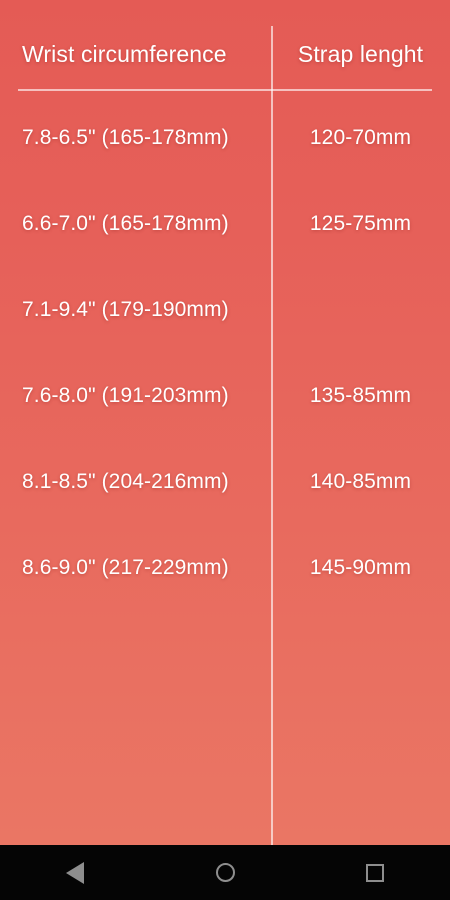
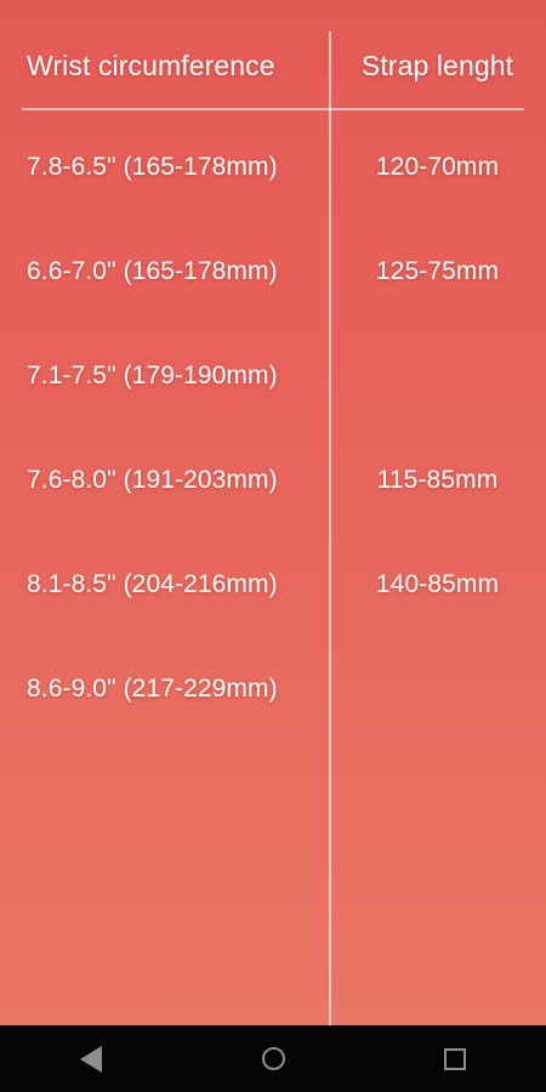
  Wrist circumference
  Strap lenght
  7.8-6.5" (165-178mm)
  120-70mm
  6.6-7.0" (165-178mm)
  125-75mm
- 7.1-9.4" (179-190mm)
+ 7.1-7.5" (179-190mm)
  7.6-8.0" (191-203mm)
- 135-85mm
+ 115-85mm
  8.1-8.5" (204-216mm)
  140-85mm
  8.6-9.0" (217-229mm)
- 145-90mm
